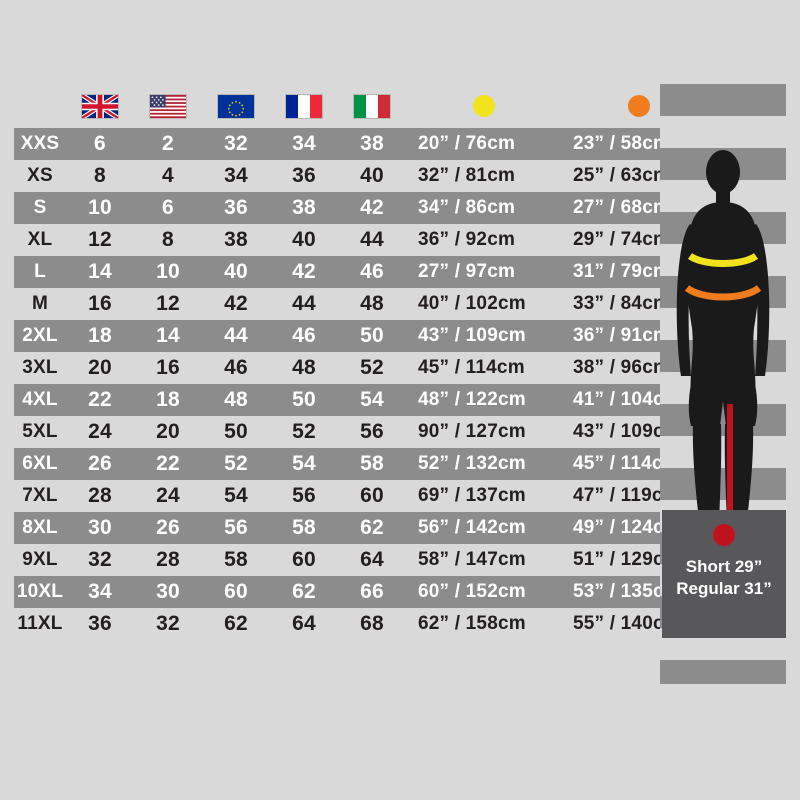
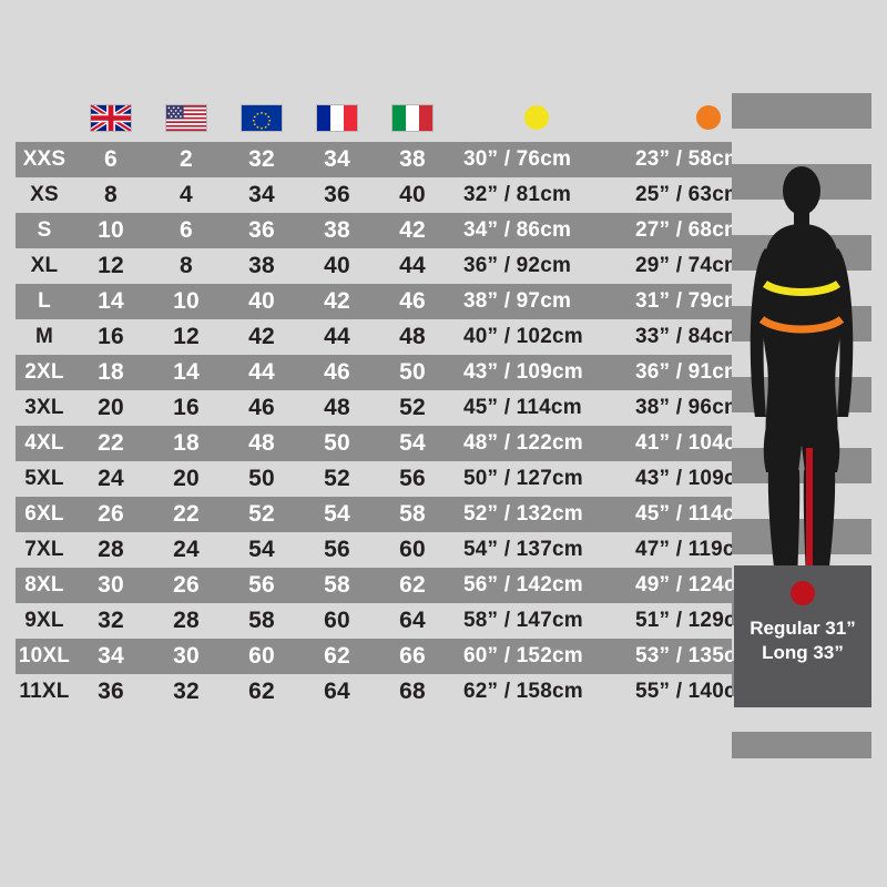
- XXS	6	2	32	34	38	20” / 76cm	23” / 58c
+ XXS	6	2	32	34	38	30” / 76cm	23” / 58c
  XS	8	4	34	36	40	32” / 81cm	25” / 63c
  S	10	6	36	38	42	34” / 86cm	27” / 68c
  XL	12	8	38	40	44	36” / 92cm	29” / 74c
- L	14	10	40	42	46	27” / 97cm	31” / 79c
+ L	14	10	40	42	46	38” / 97cm	31” / 79c
  M	16	12	42	44	48	40” / 102cm	33” / 84c
  2XL	18	14	44	46	50	43” / 109cm	36” / 91c
  3XL	20	16	46	48	52	45” / 114cm	38” / 96c
  4XL	22	18	48	50	54	48” / 122cm	41” / 104c
- 5XL	24	20	50	52	56	90” / 127cm	43” / 109c
+ 5XL	24	20	50	52	56	50” / 127cm	43” / 109c
  6XL	26	22	52	54	58	52” / 132cm	45” / 114c
- 7XL	28	24	54	56	60	69” / 137cm	47” / 119c
+ 7XL	28	24	54	56	60	54” / 137cm	47” / 119c
  8XL	30	26	56	58	62	56” / 142cm	49” / 124c
  9XL	32	28	58	60	64	58” / 147cm	51” / 129c
  10XL	34	30	60	62	66	60” / 152cm	53” / 135c
  11XL	36	32	62	64	68	62” / 158cm	55” / 140c
- Short 29”
  Regular 31”
+ Long 33”
